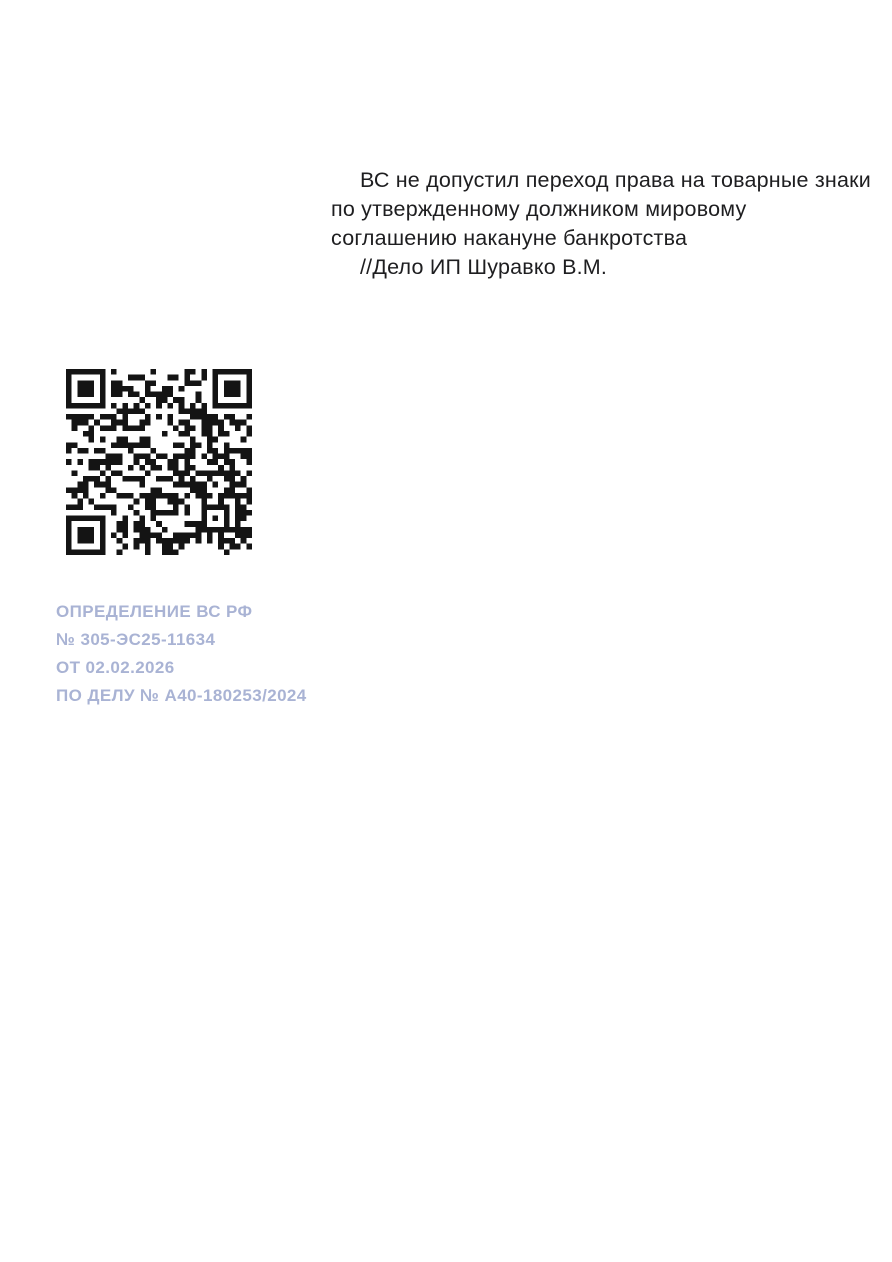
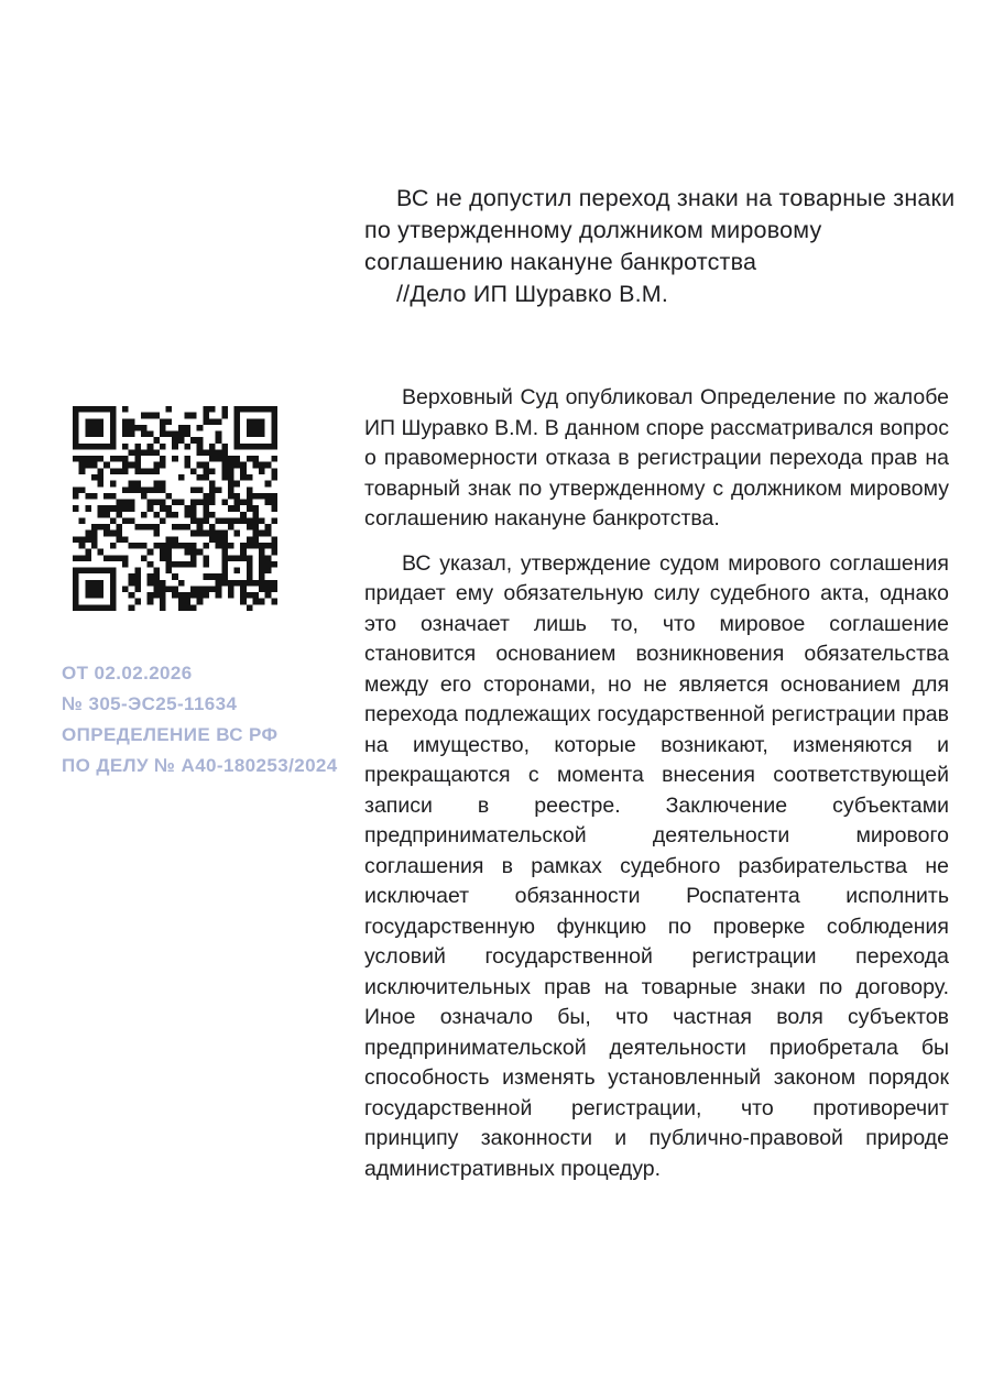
- ВС не допустил переход права на товарные знаки по утвержденному должником мировому соглашению накануне банкротства
+ ВС не допустил переход знаки на товарные знаки по утвержденному должником мировому соглашению накануне банкротства
  //Дело ИП Шуравко В.М.
- ОПРЕДЕЛЕНИЕ ВС РФ
+ ОТ 02.02.2026
  № 305-ЭС25-11634
- ОТ 02.02.2026
+ ОПРЕДЕЛЕНИЕ ВС РФ
  ПО ДЕЛУ № А40-180253/2024
+ Верховный Суд опубликовал Определение по жалобе ИП Шуравко В.М. В данном споре рассматривался вопрос о правомерности отказа в регистрации перехода прав на товарный знак по утвержденному с должником мировому соглашению накануне банкротства.
+ ВС указал, утверждение судом мирового соглашения придает ему обязательную силу судебного акта, однако это означает лишь то, что мировое соглашение становится основанием возникновения обязательства между его сторонами, но не является основанием для перехода подлежащих государственной регистрации прав на имущество, которые возникают, изменяются и прекращаются с момента внесения соответствующей записи в реестре. Заключение субъектами предпринимательской деятельности мирового соглашения в рамках судебного разбирательства не исключает обязанности Роспатента исполнить государственную функцию по проверке соблюдения условий государственной регистрации перехода исключительных прав на товарные знаки по договору. Иное означало бы, что частная воля субъектов предпринимательской деятельности приобретала бы способность изменять установленный законом порядок государственной регистрации, что противоречит принципу законности и публично-правовой природе административных процедур.
